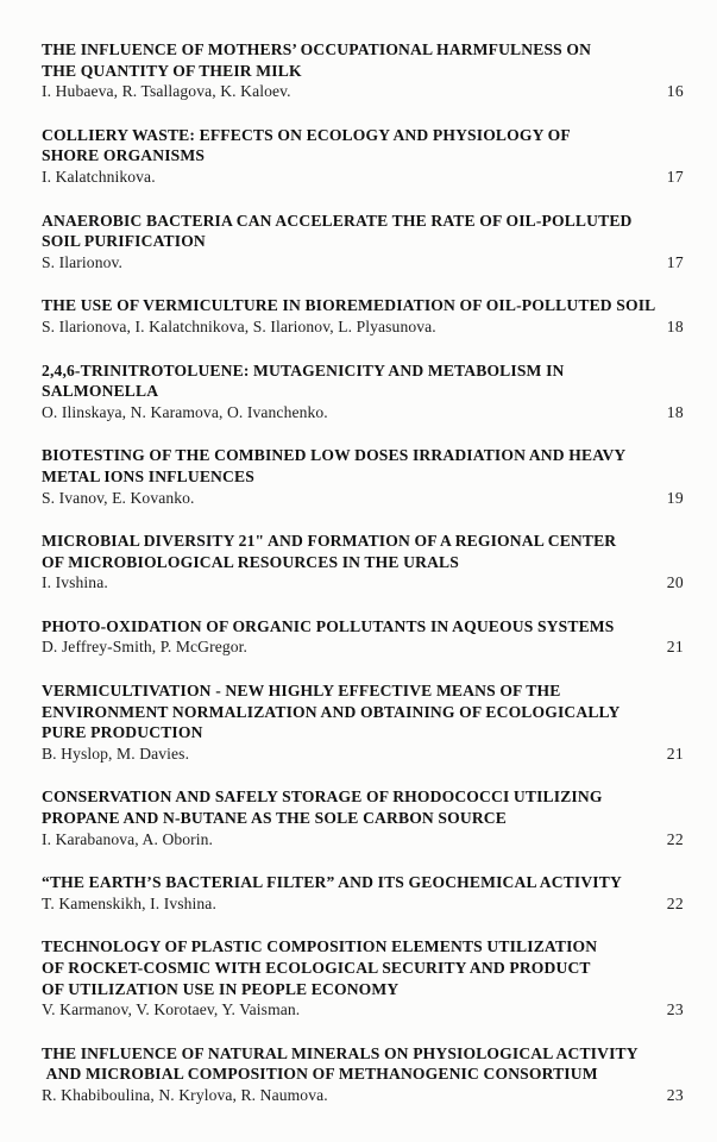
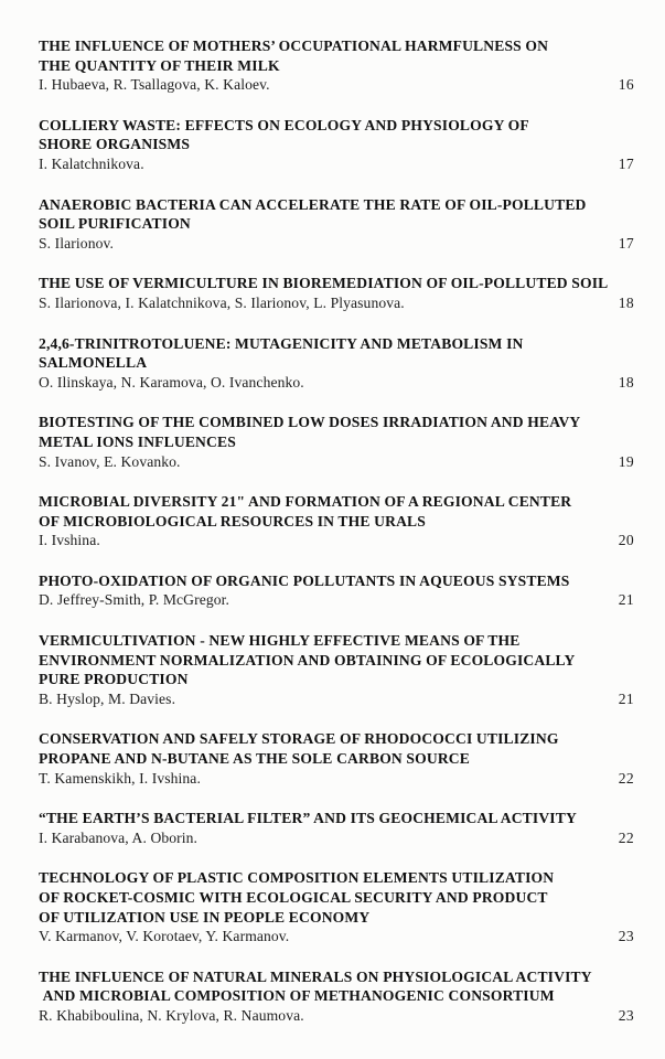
  THE INFLUENCE OF MOTHERS’ OCCUPATIONAL HARMFULNESS ON
  THE QUANTITY OF THEIR MILK
  I. Hubaeva, R. Tsallagova, K. Kaloev.
  16
  COLLIERY WASTE: EFFECTS ON ECOLOGY AND PHYSIOLOGY OF
  SHORE ORGANISMS
  I. Kalatchnikova.
  17
  ANAEROBIC BACTERIA CAN ACCELERATE THE RATE OF OIL-POLLUTED
  SOIL PURIFICATION
  S. Ilarionov.
  17
  THE USE OF VERMICULTURE IN BIOREMEDIATION OF OIL-POLLUTED SOIL
  S. Ilarionova, I. Kalatchnikova, S. Ilarionov, L. Plyasunova.
  18
  2,4,6-TRINITROTOLUENE: MUTAGENICITY AND METABOLISM IN
  SALMONELLA
  O. Ilinskaya, N. Karamova, O. Ivanchenko.
  18
  BIOTESTING OF THE COMBINED LOW DOSES IRRADIATION AND HEAVY
  METAL IONS INFLUENCES
  S. Ivanov, E. Kovanko.
  19
  MICROBIAL DIVERSITY 21" AND FORMATION OF A REGIONAL CENTER
  OF MICROBIOLOGICAL RESOURCES IN THE URALS
  I. Ivshina.
  20
  PHOTO-OXIDATION OF ORGANIC POLLUTANTS IN AQUEOUS SYSTEMS
  D. Jeffrey-Smith, P. McGregor.
  21
  VERMICULTIVATION - NEW HIGHLY EFFECTIVE MEANS OF THE
  ENVIRONMENT NORMALIZATION AND OBTAINING OF ECOLOGICALLY
  PURE PRODUCTION
  B. Hyslop, M. Davies.
  21
  CONSERVATION AND SAFELY STORAGE OF RHODOCOCCI UTILIZING
  PROPANE AND N-BUTANE AS THE SOLE CARBON SOURCE
- I. Karabanova, A. Oborin.
+ T. Kamenskikh, I. Ivshina.
  22
  “THE EARTH’S BACTERIAL FILTER” AND ITS GEOCHEMICAL ACTIVITY
- T. Kamenskikh, I. Ivshina.
+ I. Karabanova, A. Oborin.
  22
  TECHNOLOGY OF PLASTIC COMPOSITION ELEMENTS UTILIZATION
  OF ROCKET-COSMIC WITH ECOLOGICAL SECURITY AND PRODUCT
  OF UTILIZATION USE IN PEOPLE ECONOMY
- V. Karmanov, V. Korotaev, Y. Vaisman.
+ V. Karmanov, V. Korotaev, Y. Karmanov.
  23
  THE INFLUENCE OF NATURAL MINERALS ON PHYSIOLOGICAL ACTIVITY
  AND MICROBIAL COMPOSITION OF METHANOGENIC CONSORTIUM
  R. Khabiboulina, N. Krylova, R. Naumova.
  23
